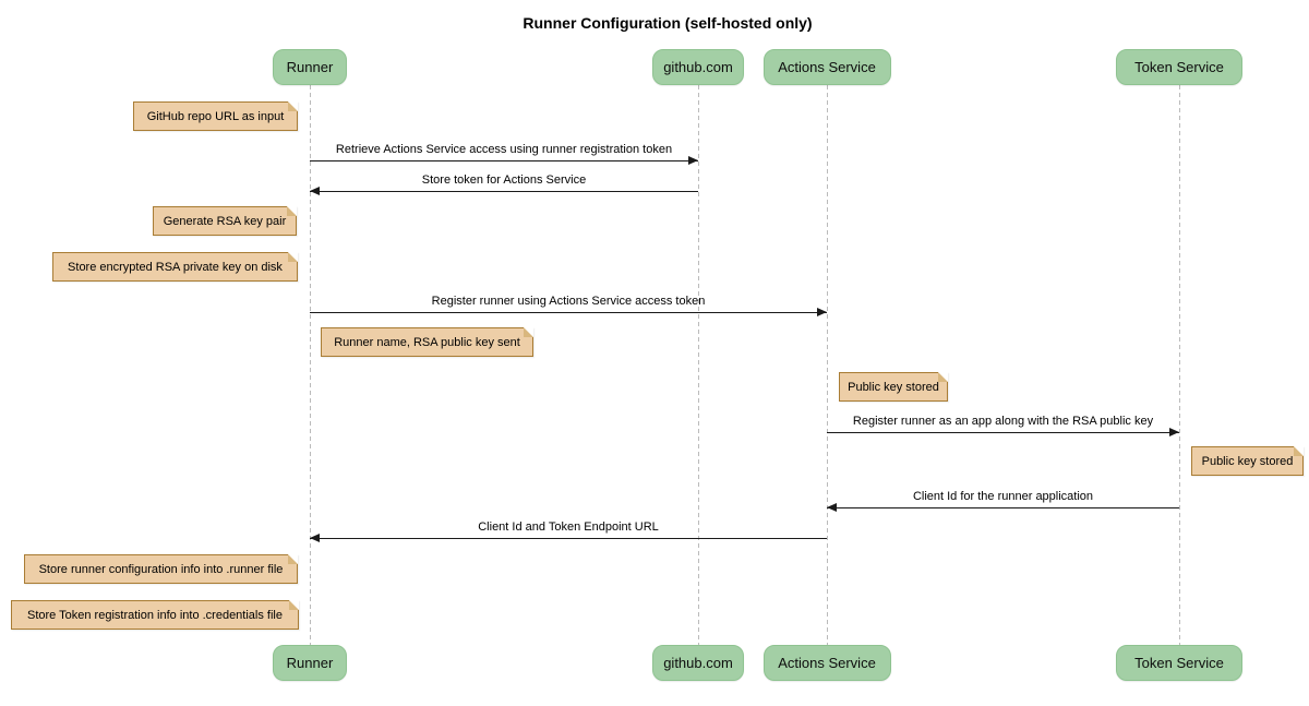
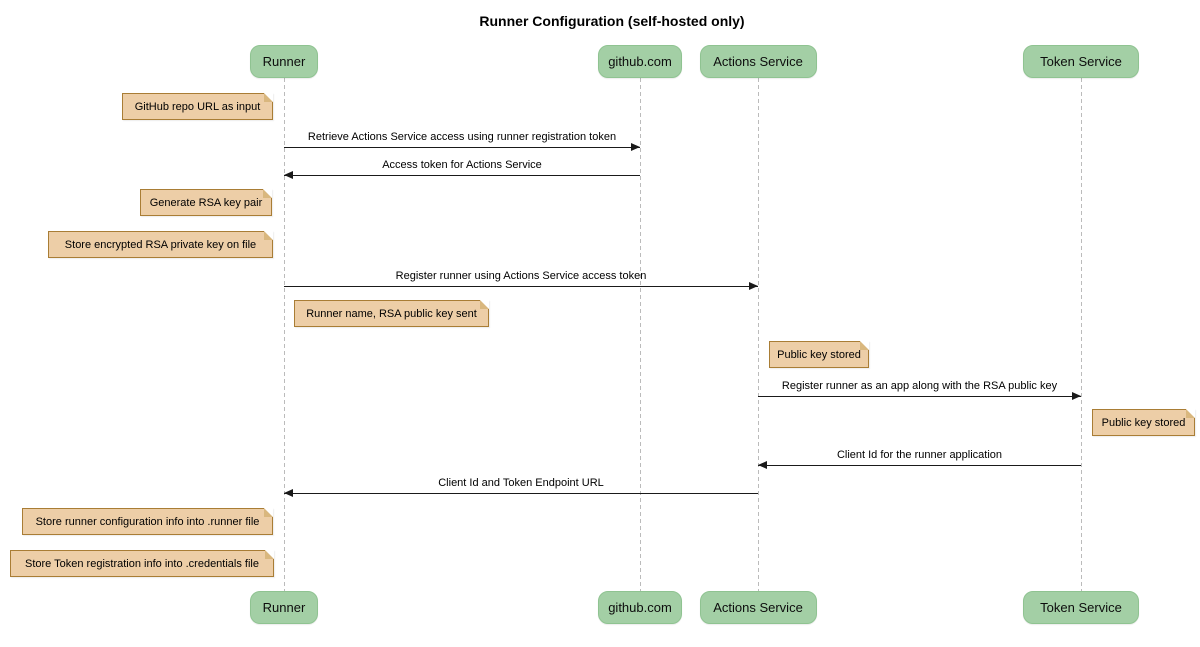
  Runner Configuration (self-hosted only)
  Runner
  github.com
  Actions Service
  Token Service
  Runner
  github.com
  Actions Service
  Token Service
  Retrieve Actions Service access using runner registration token
- Store token for Actions Service
+ Access token for Actions Service
  Register runner using Actions Service access token
  Register runner as an app along with the RSA public key
  Client Id for the runner application
  Client Id and Token Endpoint URL
  GitHub repo URL as input
  Generate RSA key pair
- Store encrypted RSA private key on disk
+ Store encrypted RSA private key on file
  Runner name, RSA public key sent
  Public key stored
  Public key stored
  Store runner configuration info into .runner file
  Store Token registration info into .credentials file
